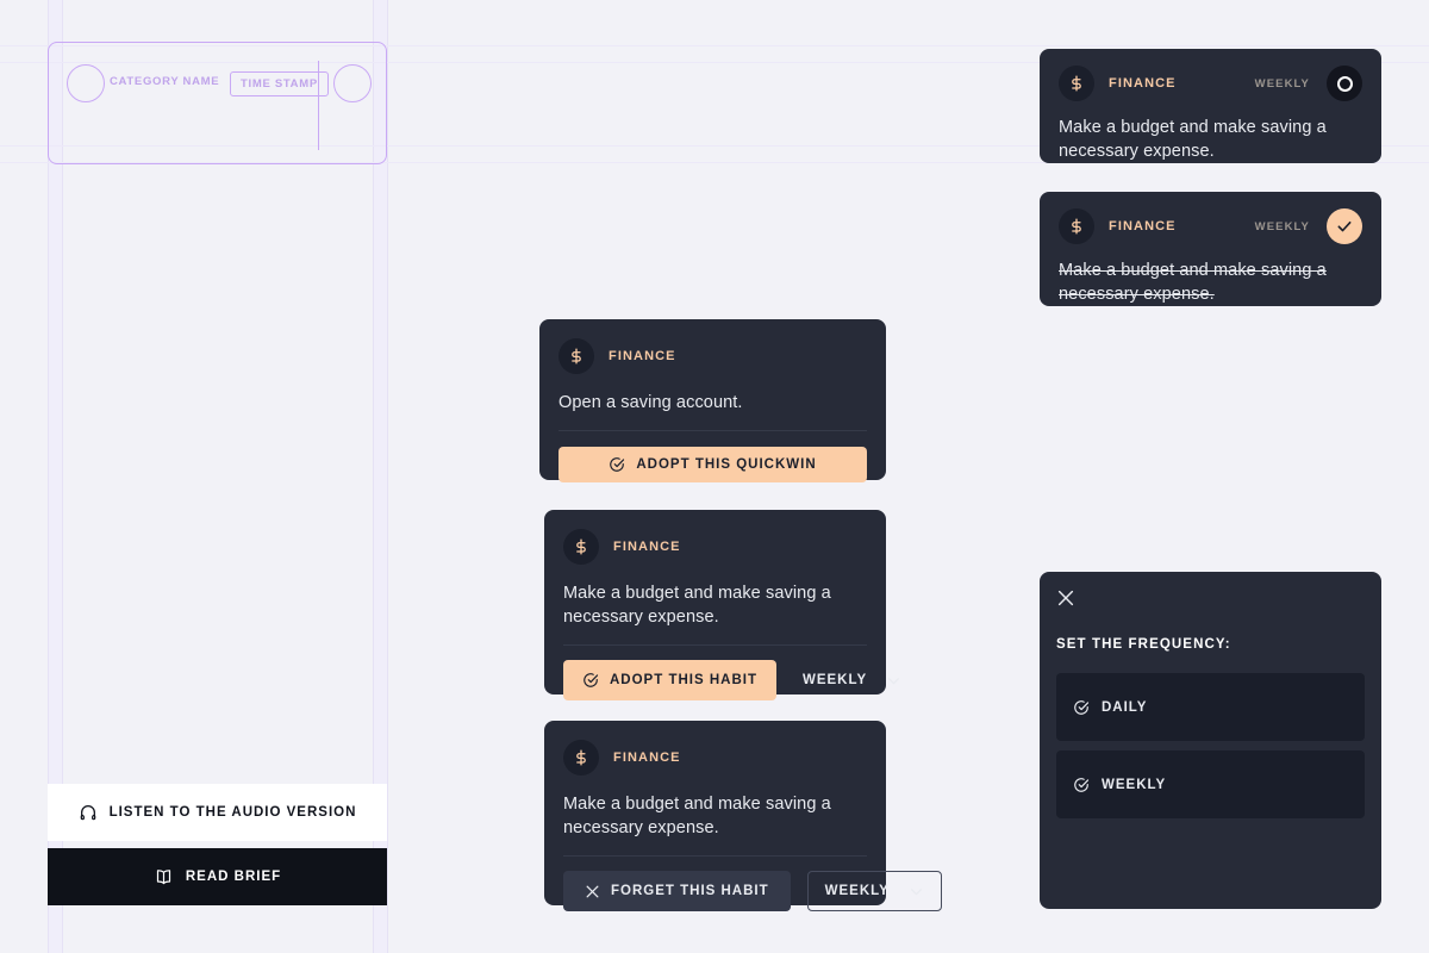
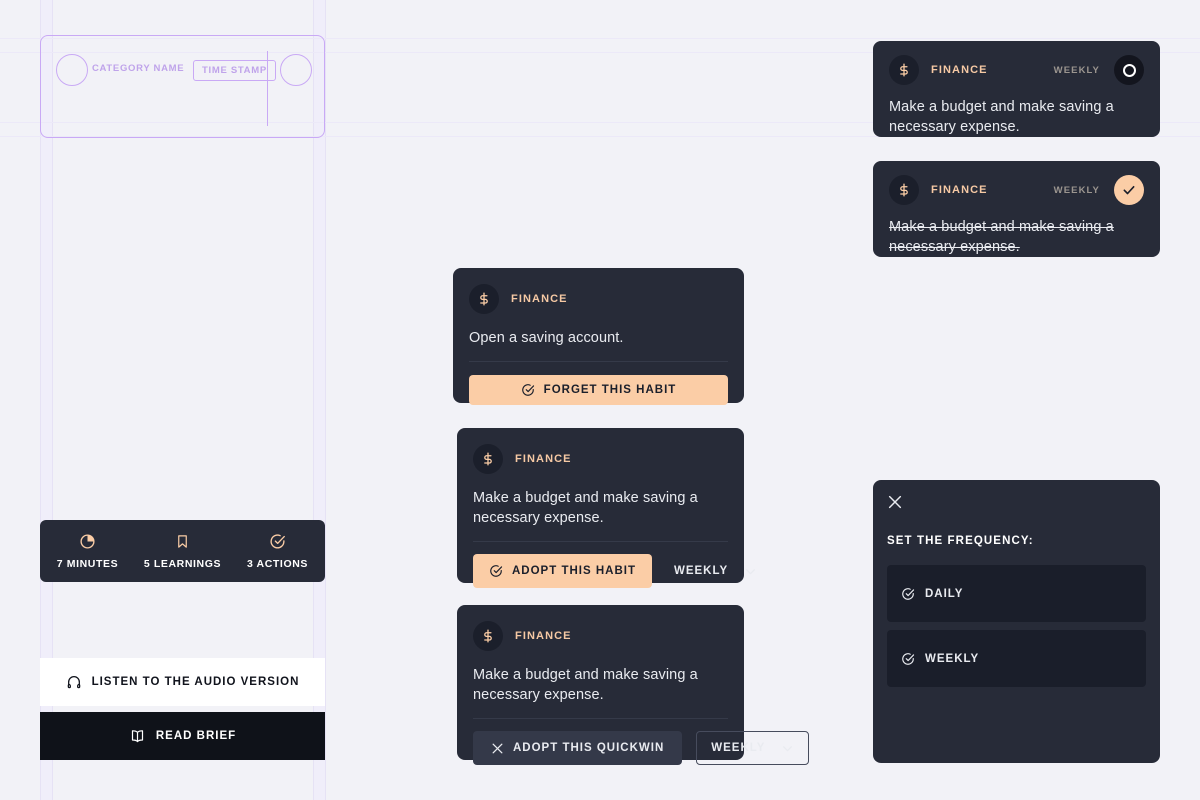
  CATEGORY NAME
  TIME STAMP
  FINANCE
  WEEKLY
  Make a budget and make saving a necessary expense.
  FINANCE
  WEEKLY
  Make a budget and make saving a necessary expense.
  FINANCE
  Open a saving account.
- ADOPT THIS QUICKWIN
+ FORGET THIS HABIT
  FINANCE
  Make a budget and make saving a necessary expense.
  ADOPT THIS HABIT
  WEEKLY
  FINANCE
  Make a budget and make saving a necessary expense.
- FORGET THIS HABIT
+ ADOPT THIS QUICKWIN
  WEEKLY
+ 7 MINUTES
+ 5 LEARNINGS
+ 3 ACTIONS
  LISTEN TO THE AUDIO VERSION
  READ BRIEF
  SET THE FREQUENCY:
  DAILY
  WEEKLY
